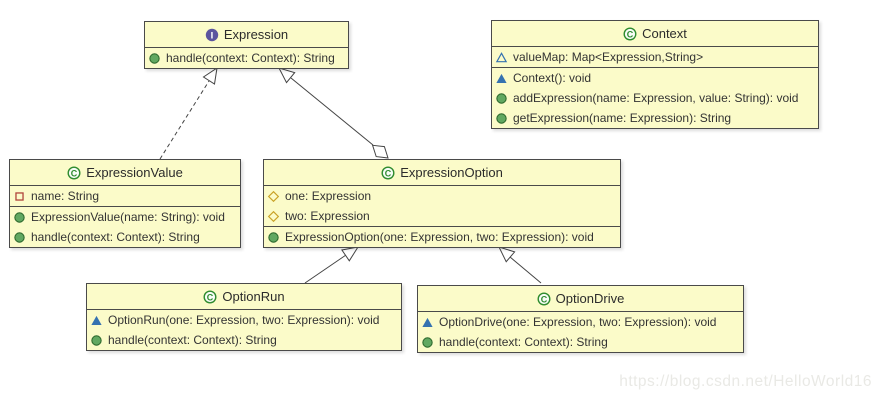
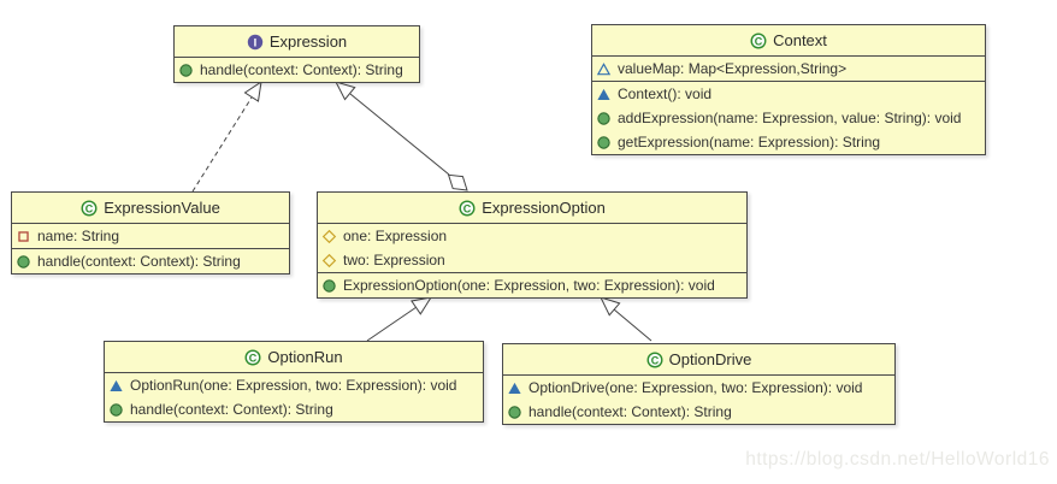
  I
  Expression
  handle(context: Context): String
  C
  Context
  valueMap: Map<Expression,String>
  Context(): void
  addExpression(name: Expression, value: String): void
  getExpression(name: Expression): String
  C
  ExpressionValue
  name: String
- ExpressionValue(name: String): void
  handle(context: Context): String
  C
  ExpressionOption
  one: Expression
  two: Expression
  ExpressionOption(one: Expression, two: Expression): void
  C
  OptionRun
  OptionRun(one: Expression, two: Expression): void
  handle(context: Context): String
  C
  OptionDrive
  OptionDrive(one: Expression, two: Expression): void
  handle(context: Context): String
  https://blog.csdn.net/HelloWorld16
